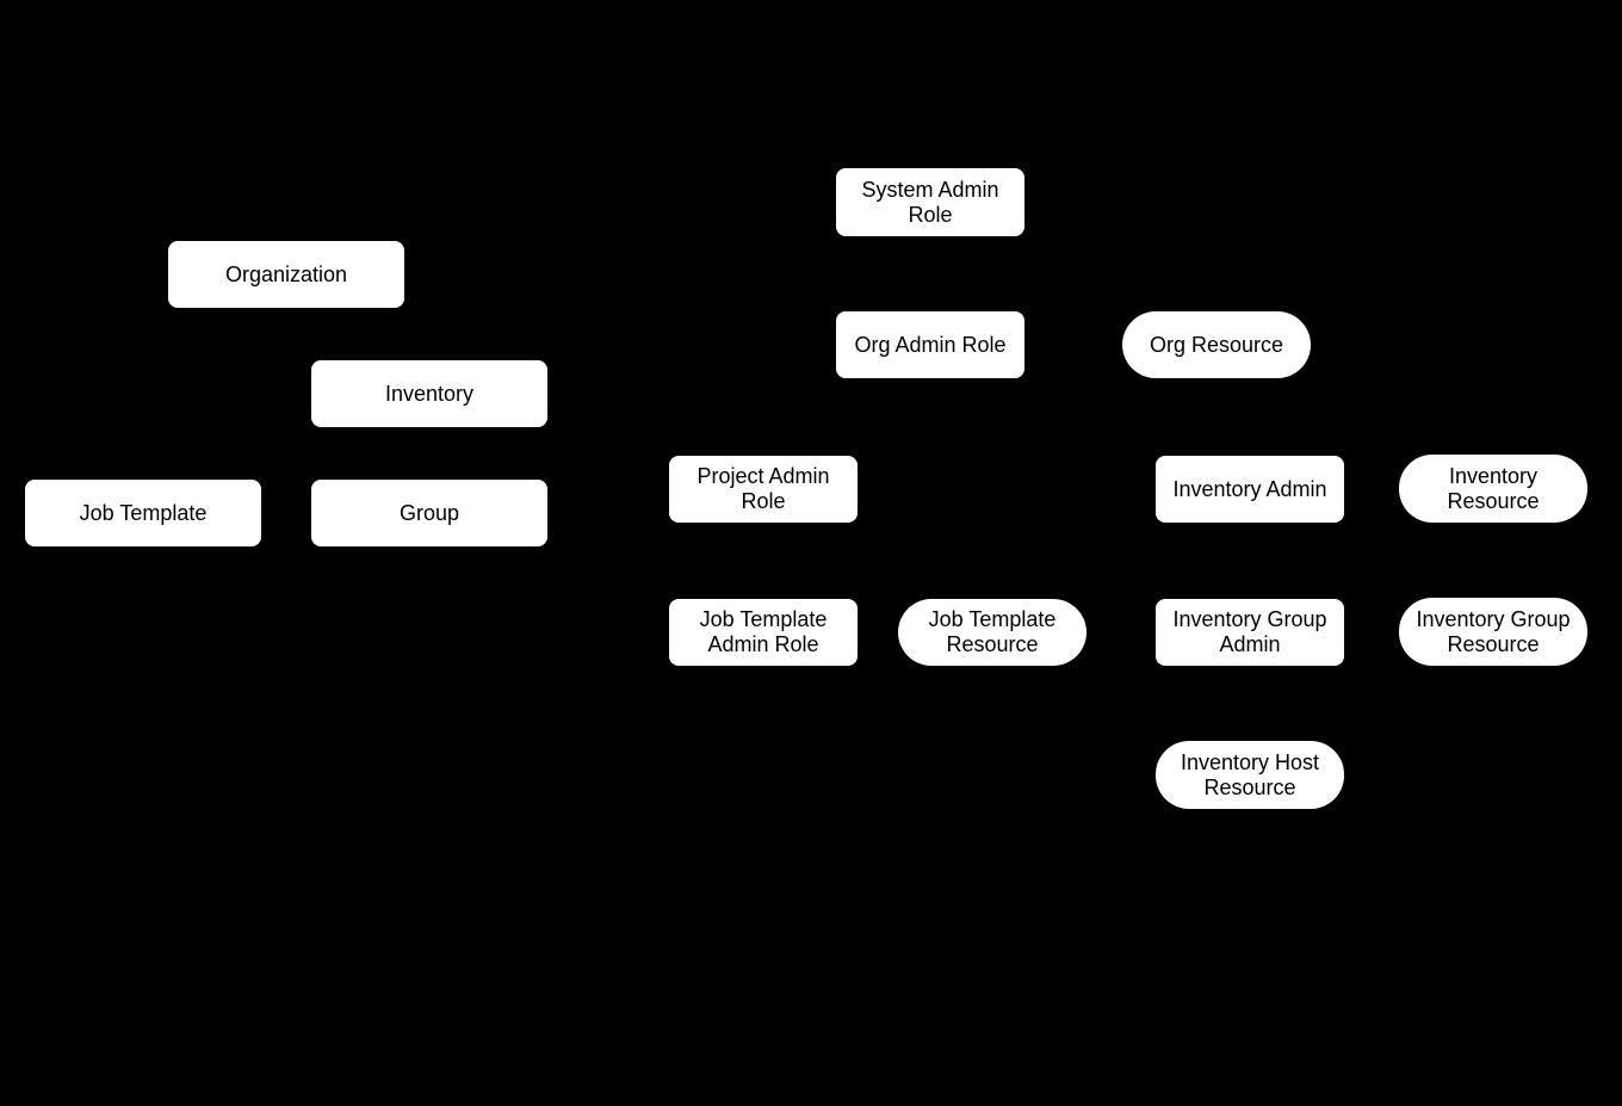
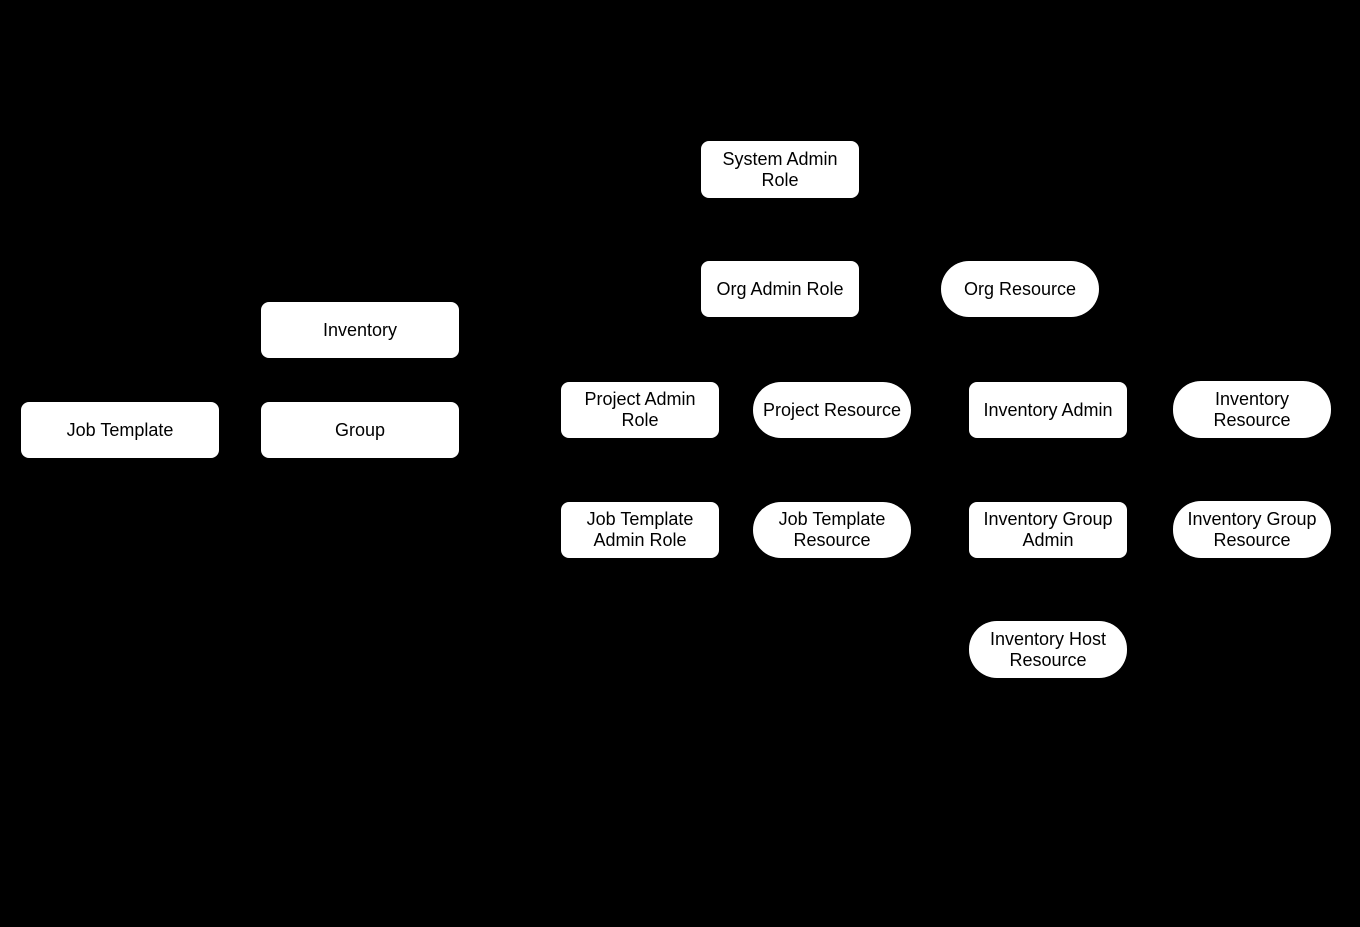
- Organization
  Inventory
  Job Template
  Group
  System Admin
  Role
  Org Admin Role
  Project Admin
  Role
  Inventory Admin
  Job Template
  Admin Role
  Inventory Group
  Admin
  Org Resource
+ Project Resource
  Inventory
  Resource
  Job Template
  Resource
  Inventory Group
  Resource
  Inventory Host
  Resource
